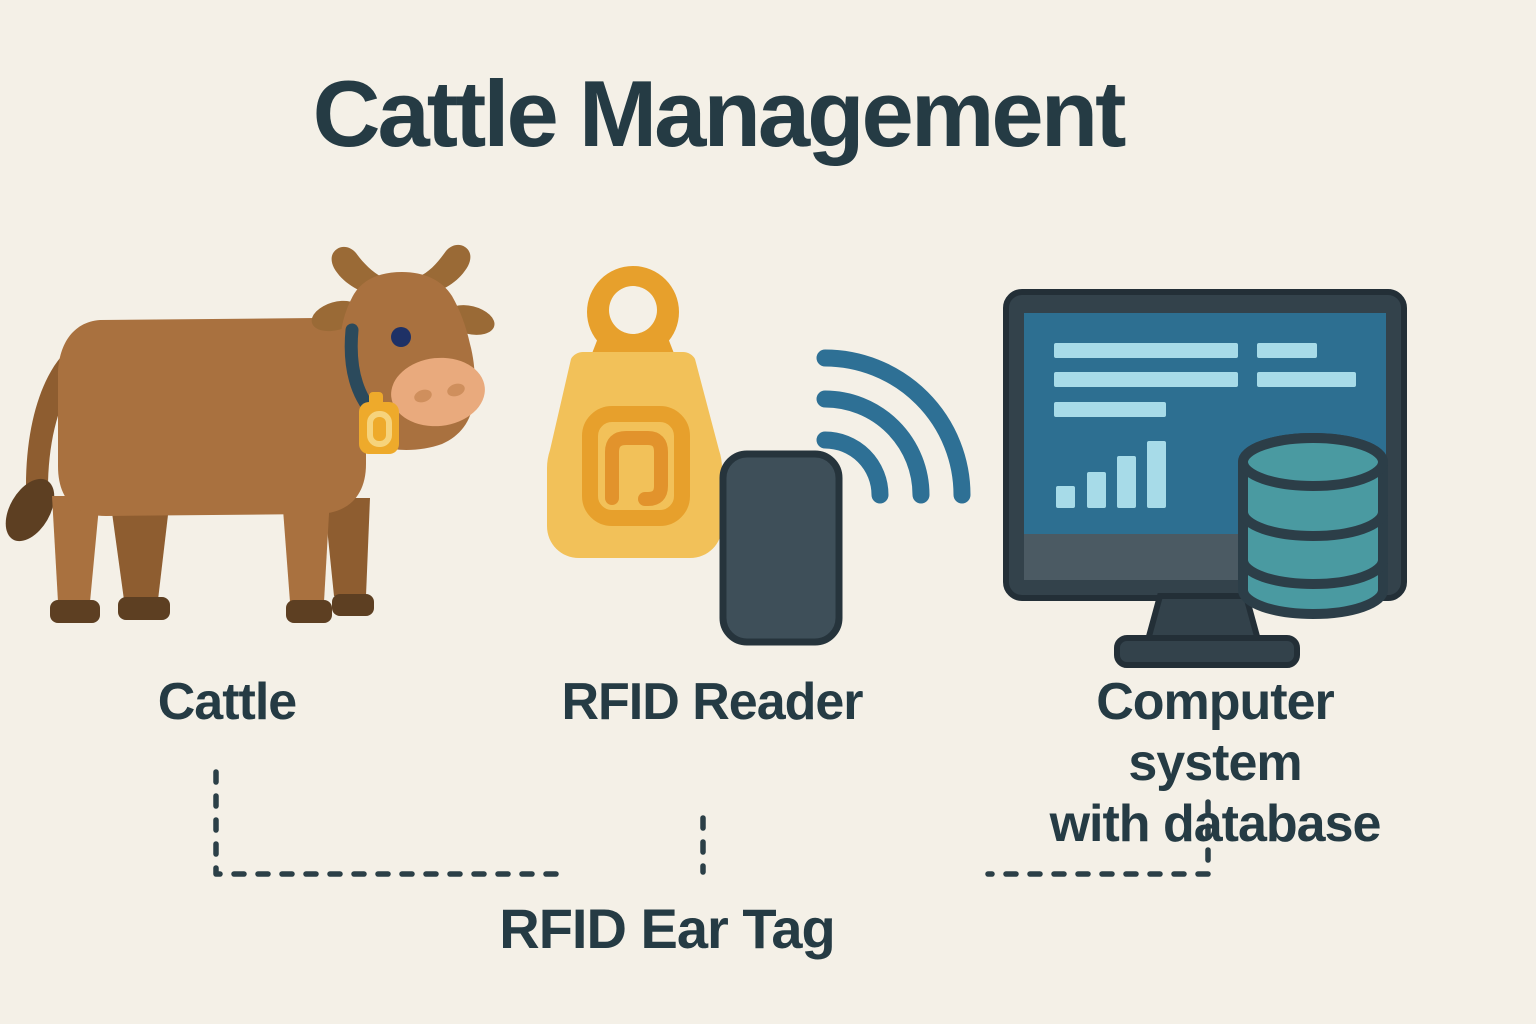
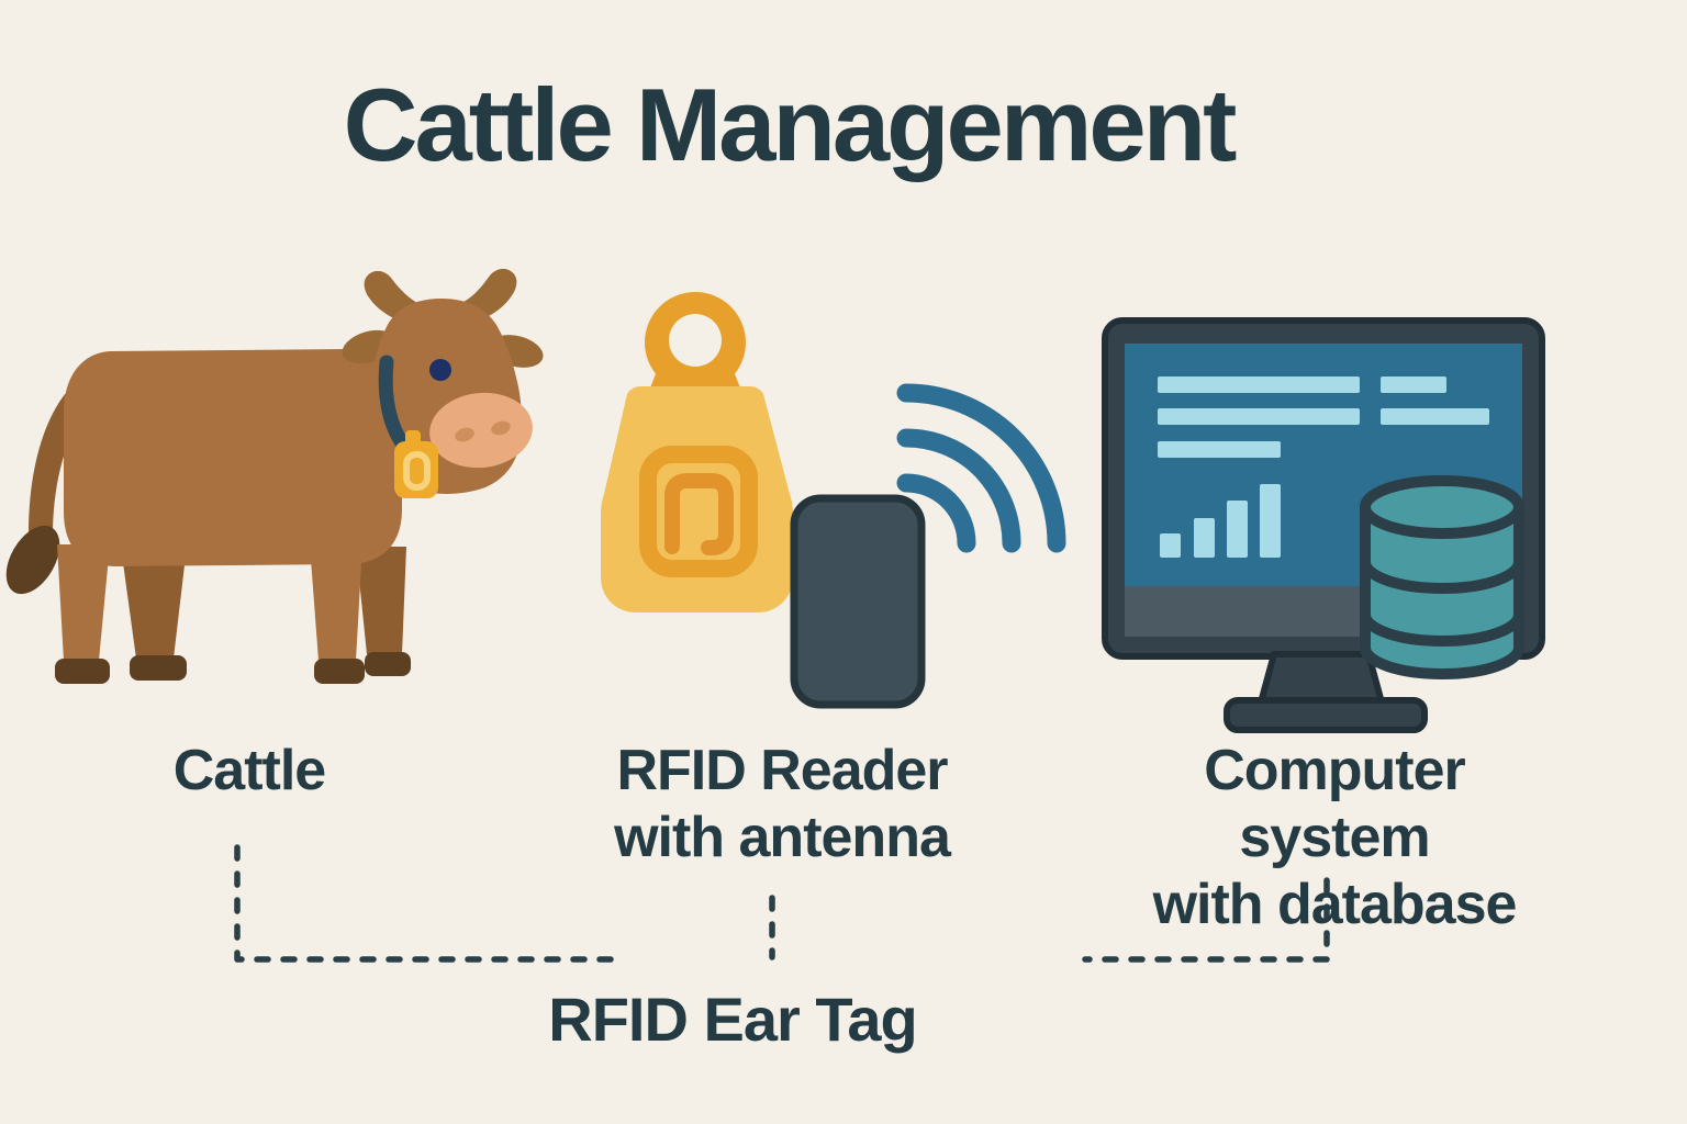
  Cattle Management
  Cattle
  RFID Reader
+ with antenna
  Computer system
  with database
  RFID Ear Tag
